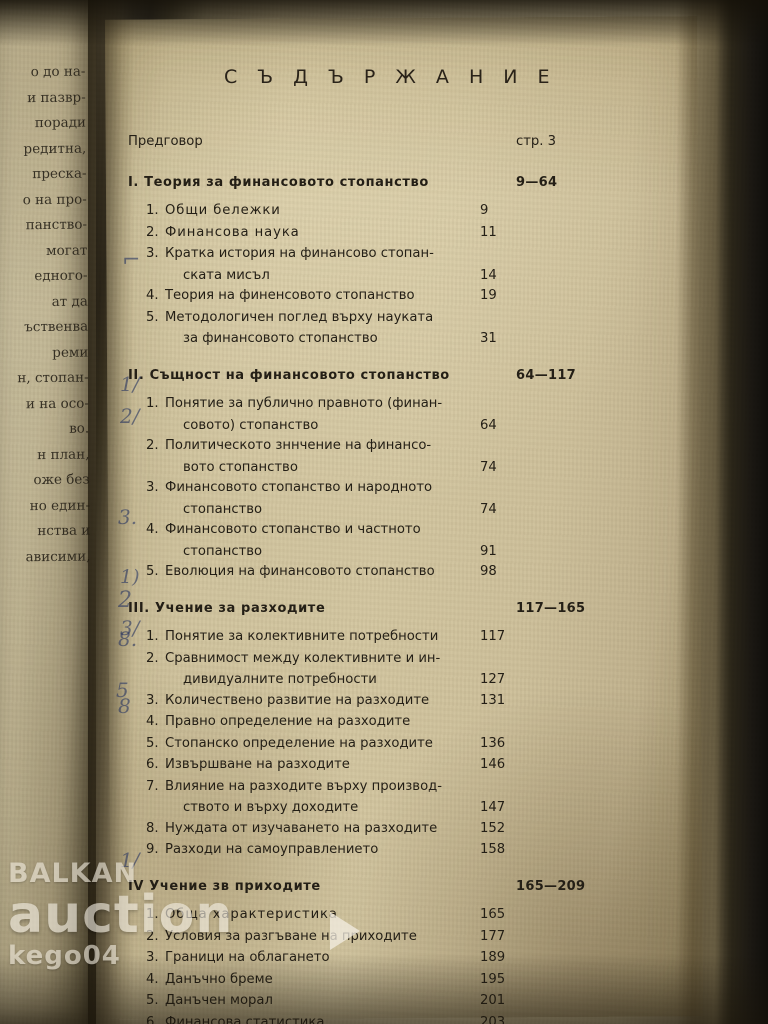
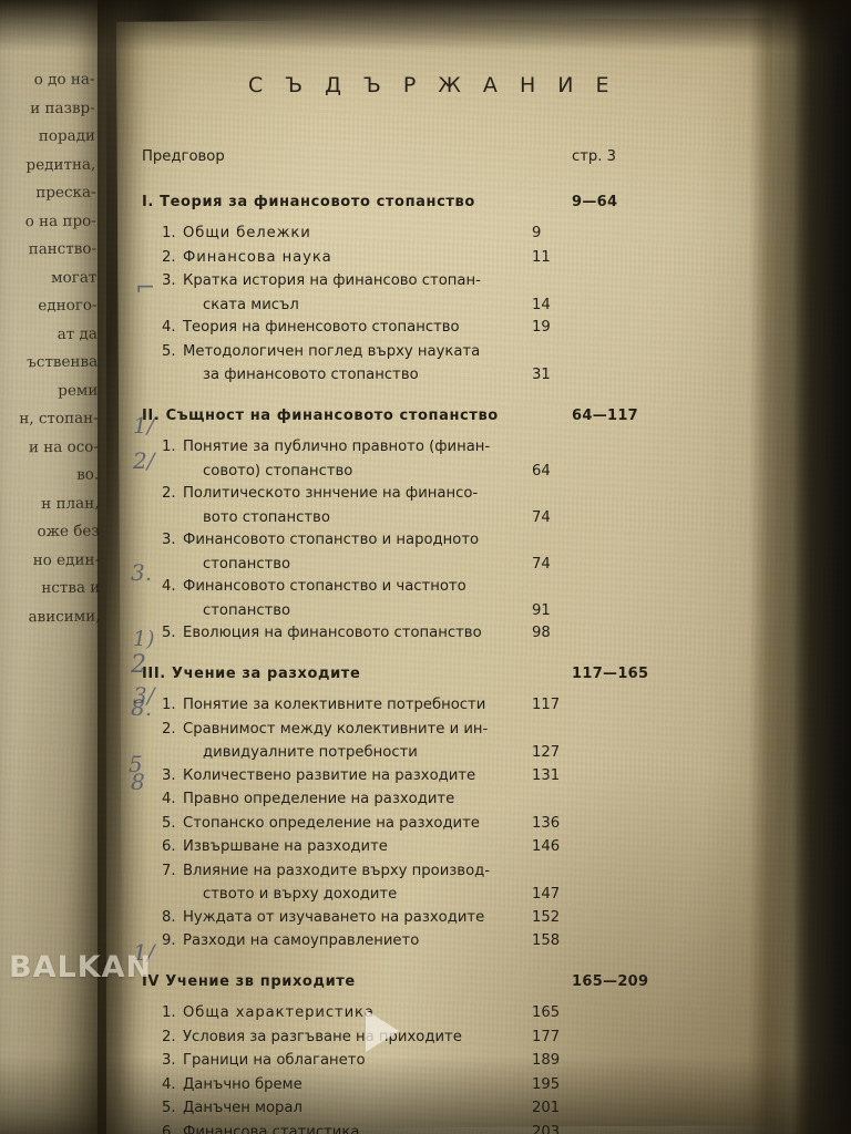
  BALKAN
- auction
- kego04
